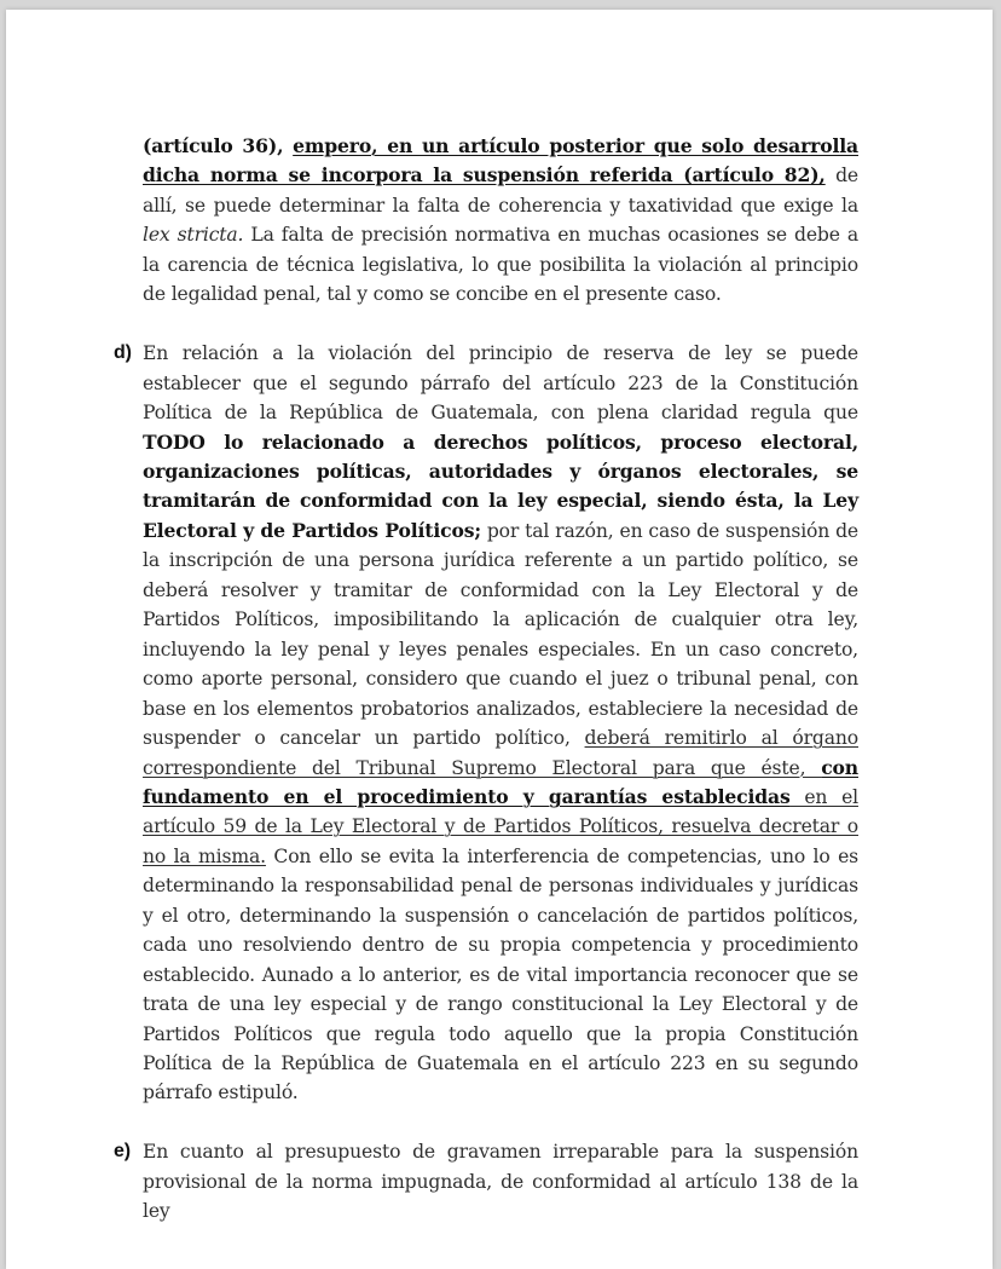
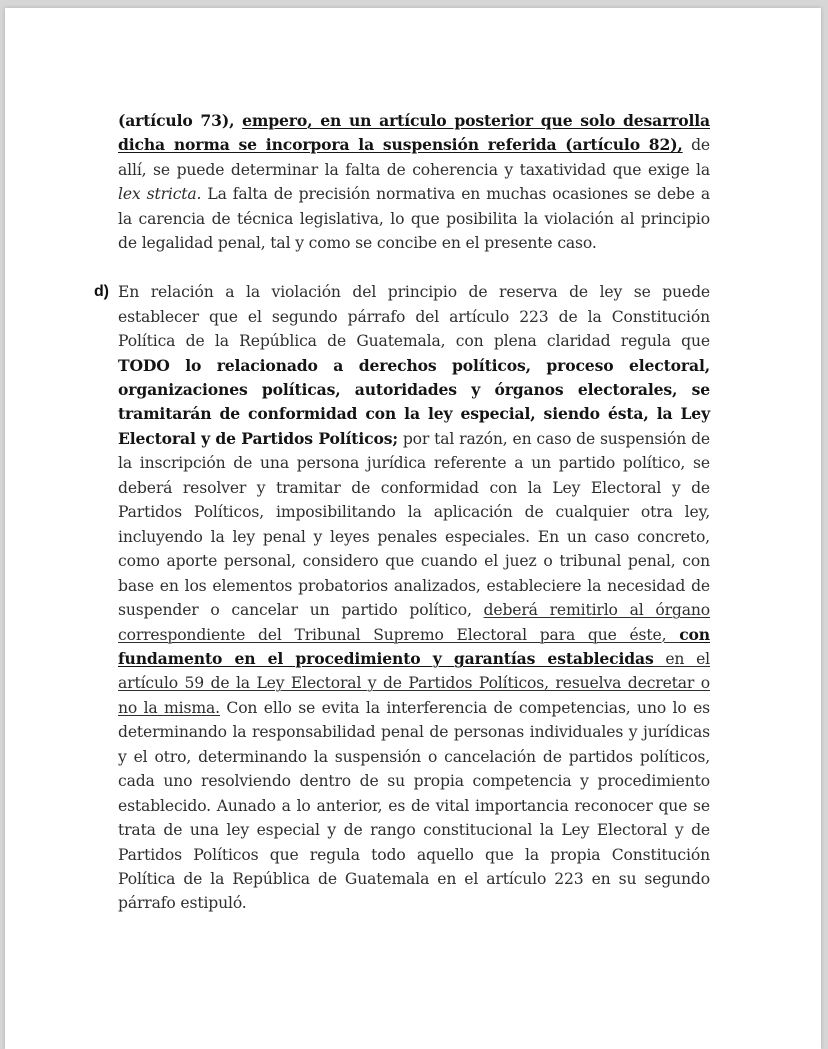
- (artículo 36), empero, en un artículo posterior que solo desarrolla dicha norma se incorpora la suspensión referida (artículo 82), de allí, se puede determinar la falta de coherencia y taxatividad que exige la lex stricta. La falta de precisión normativa en muchas ocasiones se debe a la carencia de técnica legislativa, lo que posibilita la violación al principio de legalidad penal, tal y como se concibe en el presente caso.
+ (artículo 73), empero, en un artículo posterior que solo desarrolla dicha norma se incorpora la suspensión referida (artículo 82), de allí, se puede determinar la falta de coherencia y taxatividad que exige la lex stricta. La falta de precisión normativa en muchas ocasiones se debe a la carencia de técnica legislativa, lo que posibilita la violación al principio de legalidad penal, tal y como se concibe en el presente caso.
  d)
  En relación a la violación del principio de reserva de ley se puede establecer que el segundo párrafo del artículo 223 de la Constitución Política de la República de Guatemala, con plena claridad regula que TODO lo relacionado a derechos políticos, proceso electoral, organizaciones políticas, autoridades y órganos electorales, se tramitarán de conformidad con la ley especial, siendo ésta, la Ley Electoral y de Partidos Políticos; por tal razón, en caso de suspensión de la inscripción de una persona jurídica referente a un partido político, se deberá resolver y tramitar de conformidad con la Ley Electoral y de Partidos Políticos, imposibilitando la aplicación de cualquier otra ley, incluyendo la ley penal y leyes penales especiales. En un caso concreto, como aporte personal, considero que cuando el juez o tribunal penal, con base en los elementos probatorios analizados, estableciere la necesidad de suspender o cancelar un partido político, deberá remitirlo al órgano correspondiente del Tribunal Supremo Electoral para que éste, con fundamento en el procedimiento y garantías establecidas en el artículo 59 de la Ley Electoral y de Partidos Políticos, resuelva decretar o no la misma. Con ello se evita la interferencia de competencias, uno lo es determinando la responsabilidad penal de personas individuales y jurídicas y el otro, determinando la suspensión o cancelación de partidos políticos, cada uno resolviendo dentro de su propia competencia y procedimiento establecido. Aunado a lo anterior, es de vital importancia reconocer que se trata de una ley especial y de rango constitucional la Ley Electoral y de Partidos Políticos que regula todo aquello que la propia Constitución Política de la República de Guatemala en el artículo 223 en su segundo párrafo estipuló.
- e)
- En cuanto al presupuesto de gravamen irreparable para la suspensión provisional de la norma impugnada, de conformidad al artículo 138 de la ley
